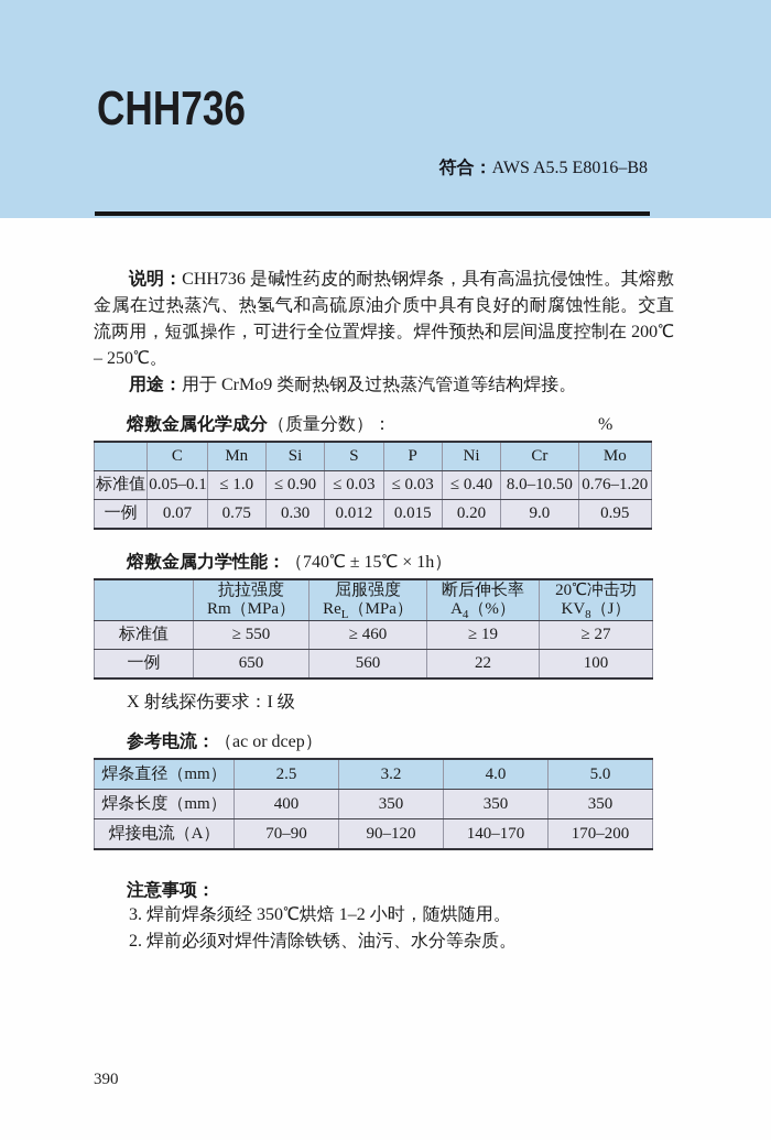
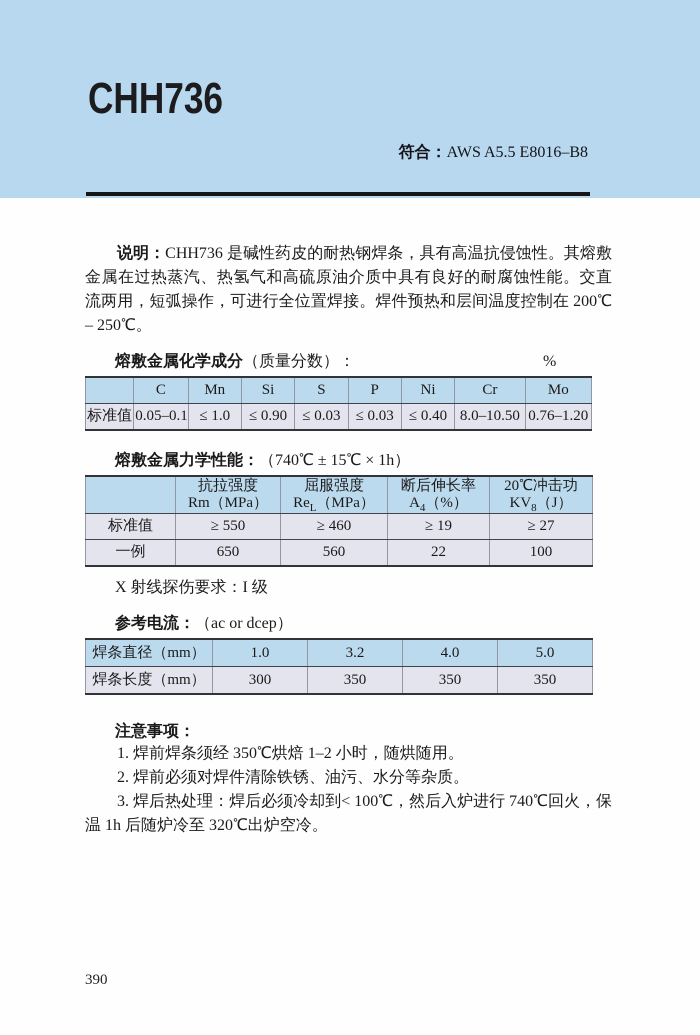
  CHH736
  符合：AWS A5.5 E8016–B8
  说明：CHH736 是碱性药皮的耐热钢焊条，具有高温抗侵蚀性。其熔敷金属在过热蒸汽、热氢气和高硫原油介质中具有良好的耐腐蚀性能。交直流两用，短弧操作，可进行全位置焊接。焊件预热和层间温度控制在 200℃ – 250℃。
- 用途：用于 CrMo9 类耐热钢及过热蒸汽管道等结构焊接。
  熔敷金属化学成分（质量分数）：
  %
  	C	Mn	Si	S	P	Ni	Cr	Mo
  标准值	0.05–0.1	≤ 1.0	≤ 0.90	≤ 0.03	≤ 0.03	≤ 0.40	8.0–10.50	0.76–1.20
- 一例	0.07	0.75	0.30	0.012	0.015	0.20	9.0	0.95
  熔敷金属力学性能：（740℃ ± 15℃ × 1h）
  	抗拉强度 Rm（MPa）	屈服强度 ReL（MPa）	断后伸长率 A4（%）	20℃冲击功 KV8（J）
  标准值	≥ 550	≥ 460	≥ 19	≥ 27
  一例	650	560	22	100
  X 射线探伤要求：I 级
  参考电流：（ac or dcep）
- 焊条直径（mm）	2.5	3.2	4.0	5.0
+ 焊条直径（mm）	1.0	3.2	4.0	5.0
- 焊条长度（mm）	400	350	350	350
+ 焊条长度（mm）	300	350	350	350
- 焊接电流（A）	70–90	90–120	140–170	170–200
  注意事项：
- 3. 焊前焊条须经 350℃烘焙 1–2 小时，随烘随用。
+ 1. 焊前焊条须经 350℃烘焙 1–2 小时，随烘随用。
  2. 焊前必须对焊件清除铁锈、油污、水分等杂质。
+ 3. 焊后热处理：焊后必须冷却到< 100℃，然后入炉进行 740℃回火，保温 1h 后随炉冷至 320℃出炉空冷。
  390
